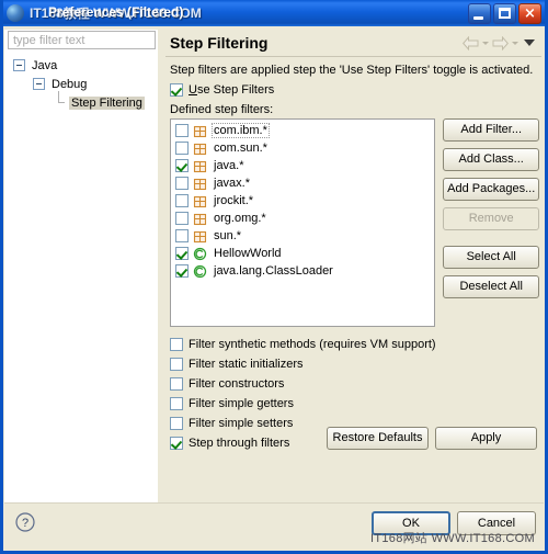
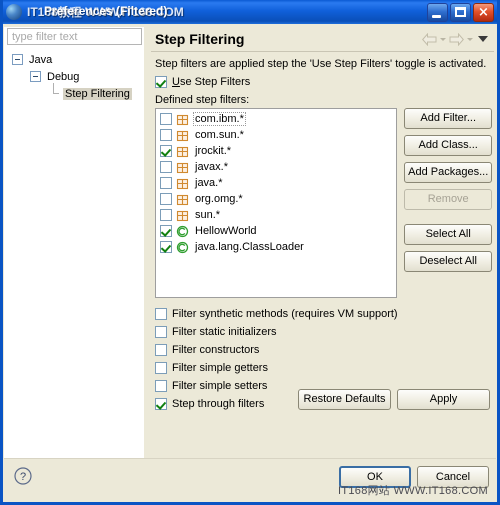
  IT168教程 WWW.IT168.COM
  Preferences (Filtered)
  ×
  type filter text
  Java
  Debug
  Step Filtering
  Step Filtering
  Step filters are applied step the 'Use Step Filters' toggle is activated.
  Use Step Filters
  Defined step filters:
  com.ibm.*
  com.sun.*
- java.*
+ jrockit.*
  javax.*
- jrockit.*
+ java.*
  org.omg.*
  sun.*
  HellowWorld
  java.lang.ClassLoader
  Add Filter...
  Add Class...
  Add Packages...
  Remove
  Select All
  Deselect All
  Filter synthetic methods (requires VM support)
  Filter static initializers
  Filter constructors
  Filter simple getters
  Filter simple setters
  Step through filters
  Restore Defaults
  Apply
  ?
  OK
  Cancel
  IT168网站 WWW.IT168.COM
